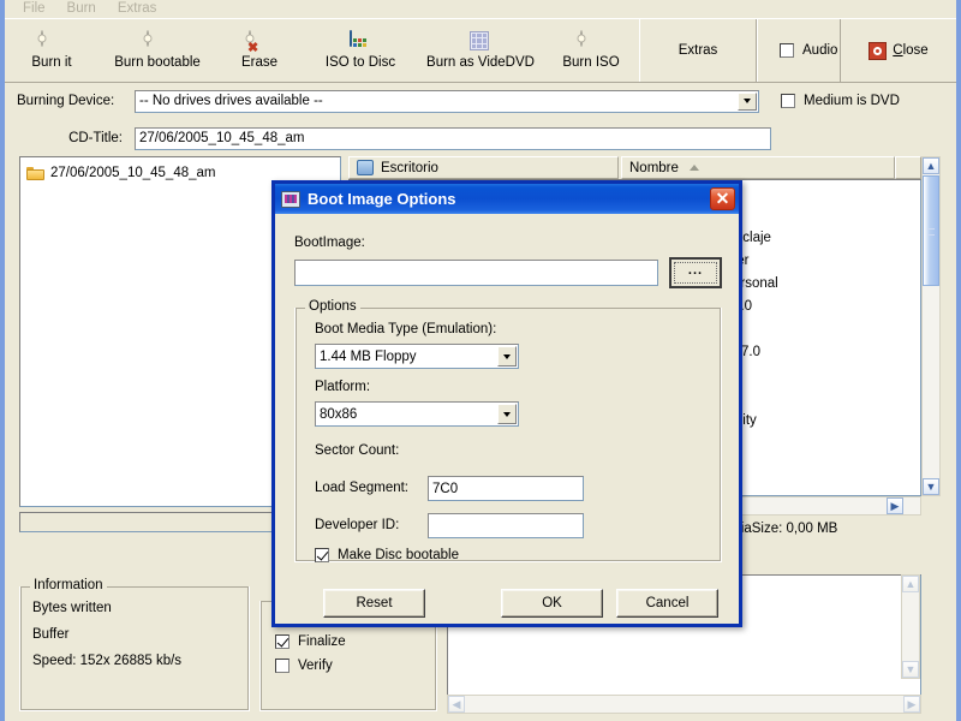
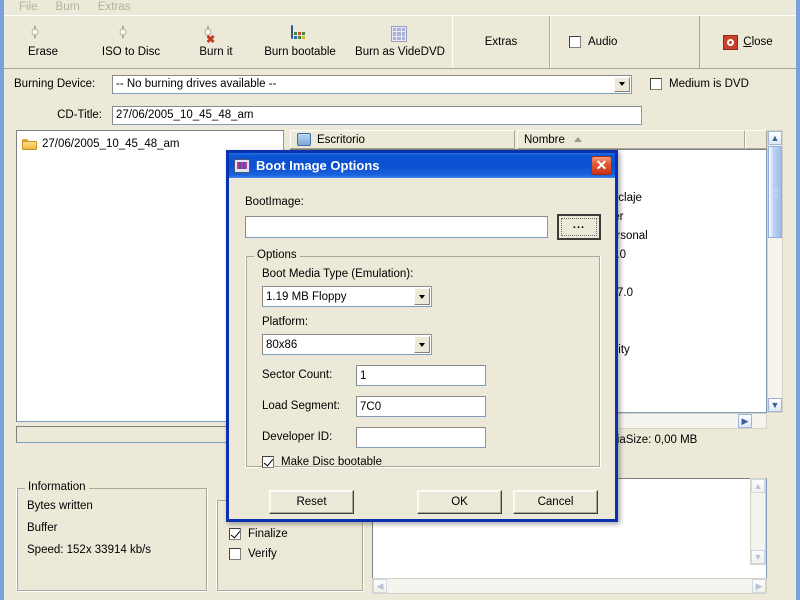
  File
  Burn
  Extras
- Burn it
+ Erase
- Burn bootable
+ ISO to Disc
  ✖
- Erase
+ Burn it
- ISO to Disc
+ Burn bootable
  Burn as VideDVD
- Burn ISO
  Extras
  Audio
  Close
  Burning Device:
- -- No drives drives available --
+ -- No burning drives available --
  Medium is DVD
  CD-Title:
  27/06/2005_10_45_48_am
  27/06/2005_10_45_48_am
  Information
  Bytes written
  Buffer
- Speed: 152x 26885 kb/s
+ Speed: 152x 33914 kb/s
  Finalize
  Verify
  Escritorio
  Nombre
  claje
  rsonal
  7.0
  ▲
  ▼
  ▶
  iaSize: 0,00 MB
  ▲
  ▼
  ◀
  ▶
  Boot Image Options
  ✕
  BootImage:
  ...
  Options
  Boot Media Type (Emulation):
- 1.44 MB Floppy
+ 1.19 MB Floppy
  Platform:
  80x86
  Sector Count:
+ 1
  Load Segment:
  7C0
  Developer ID:
  Make Disc bootable
  Reset
  OK
  Cancel
